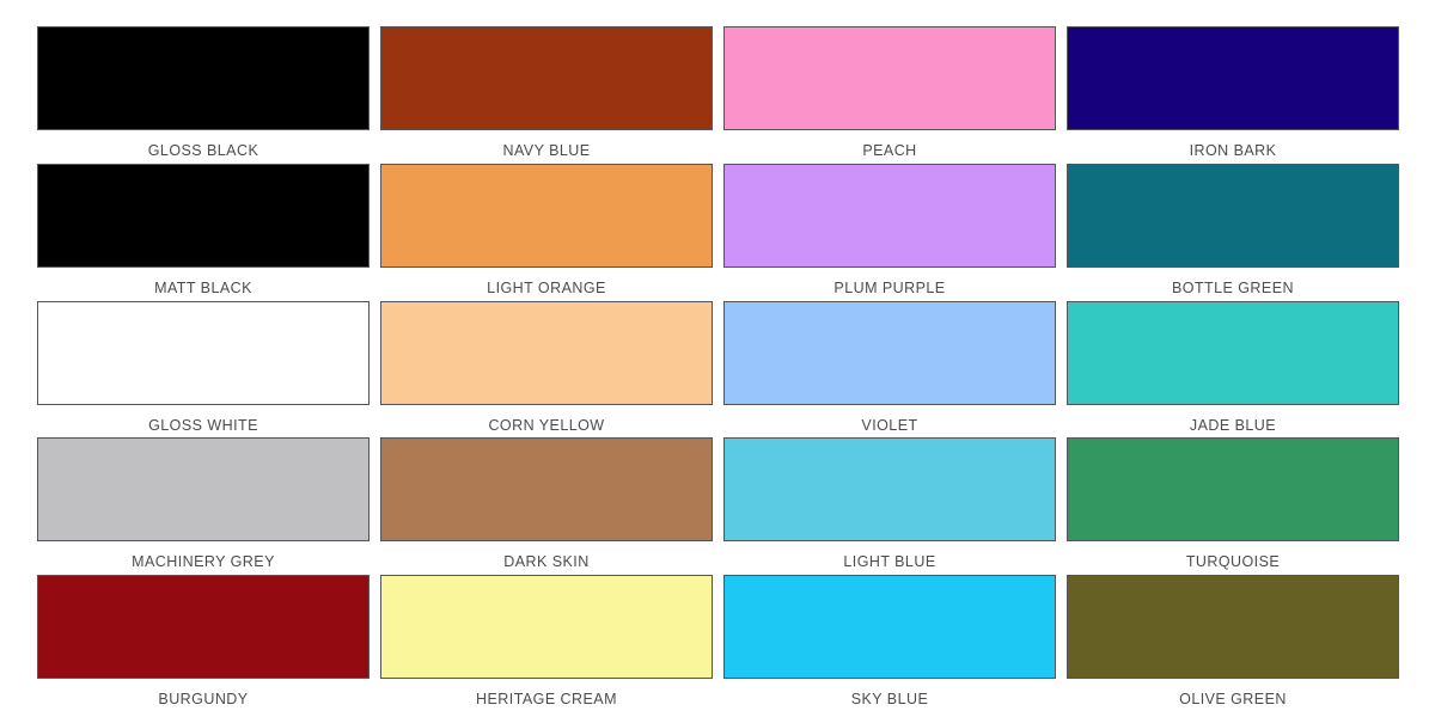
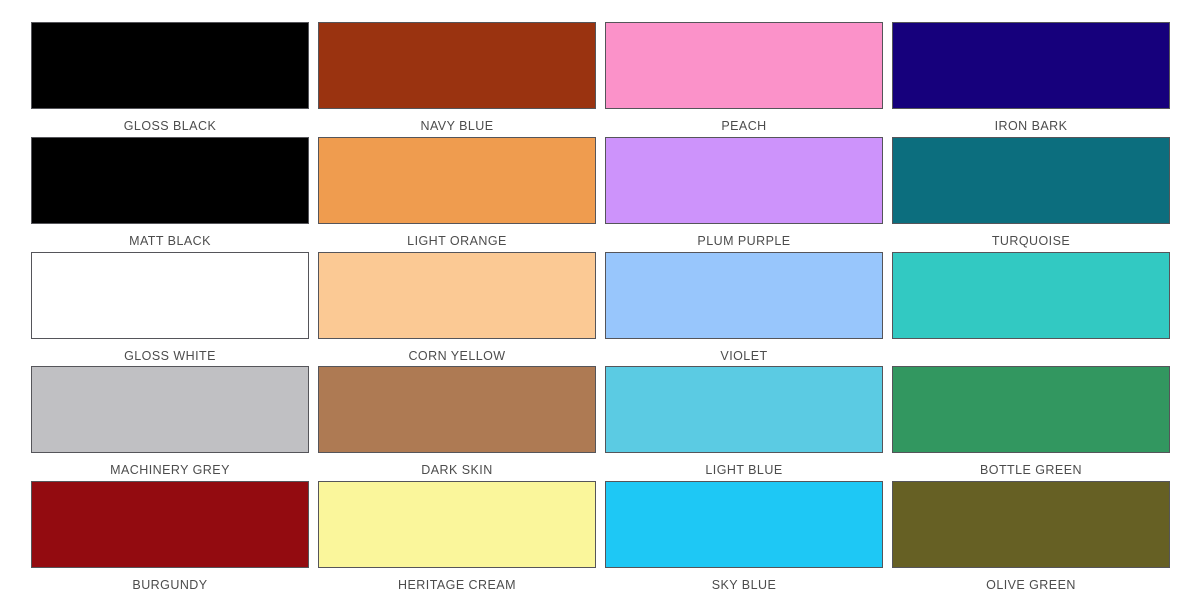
  GLOSS BLACK
  NAVY BLUE
  PEACH
  IRON BARK
  MATT BLACK
  LIGHT ORANGE
  PLUM PURPLE
- BOTTLE GREEN
+ TURQUOISE
  GLOSS WHITE
  CORN YELLOW
  VIOLET
- JADE BLUE
  MACHINERY GREY
  DARK SKIN
  LIGHT BLUE
- TURQUOISE
+ BOTTLE GREEN
  BURGUNDY
  HERITAGE CREAM
  SKY BLUE
  OLIVE GREEN
